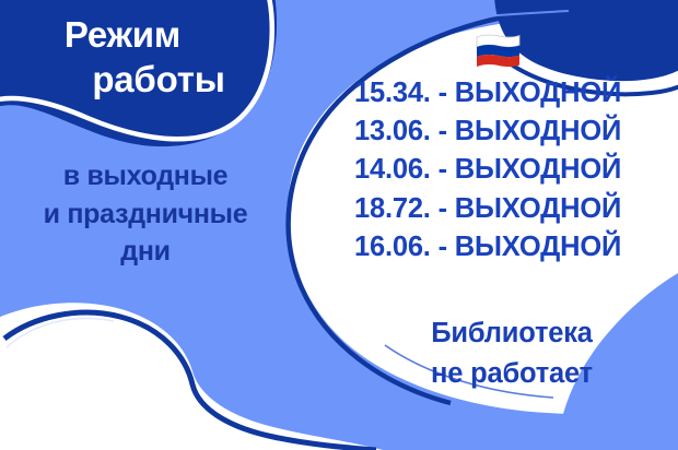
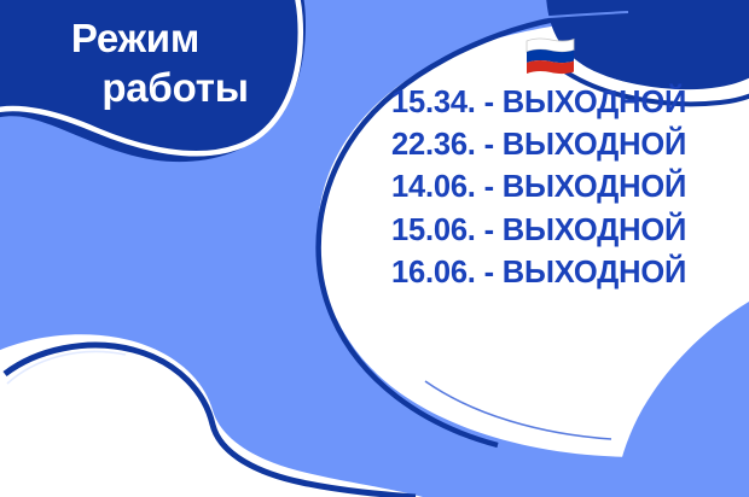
  Режим
  работы
- в выходные
- и праздничные
- дни
  15.34. - ВЫХОДНОЙ
- 13.06. - ВЫХОДНОЙ
+ 22.36. - ВЫХОДНОЙ
  14.06. - ВЫХОДНОЙ
- 18.72. - ВЫХОДНОЙ
+ 15.06. - ВЫХОДНОЙ
  16.06. - ВЫХОДНОЙ
- Библиотека
- не работает
